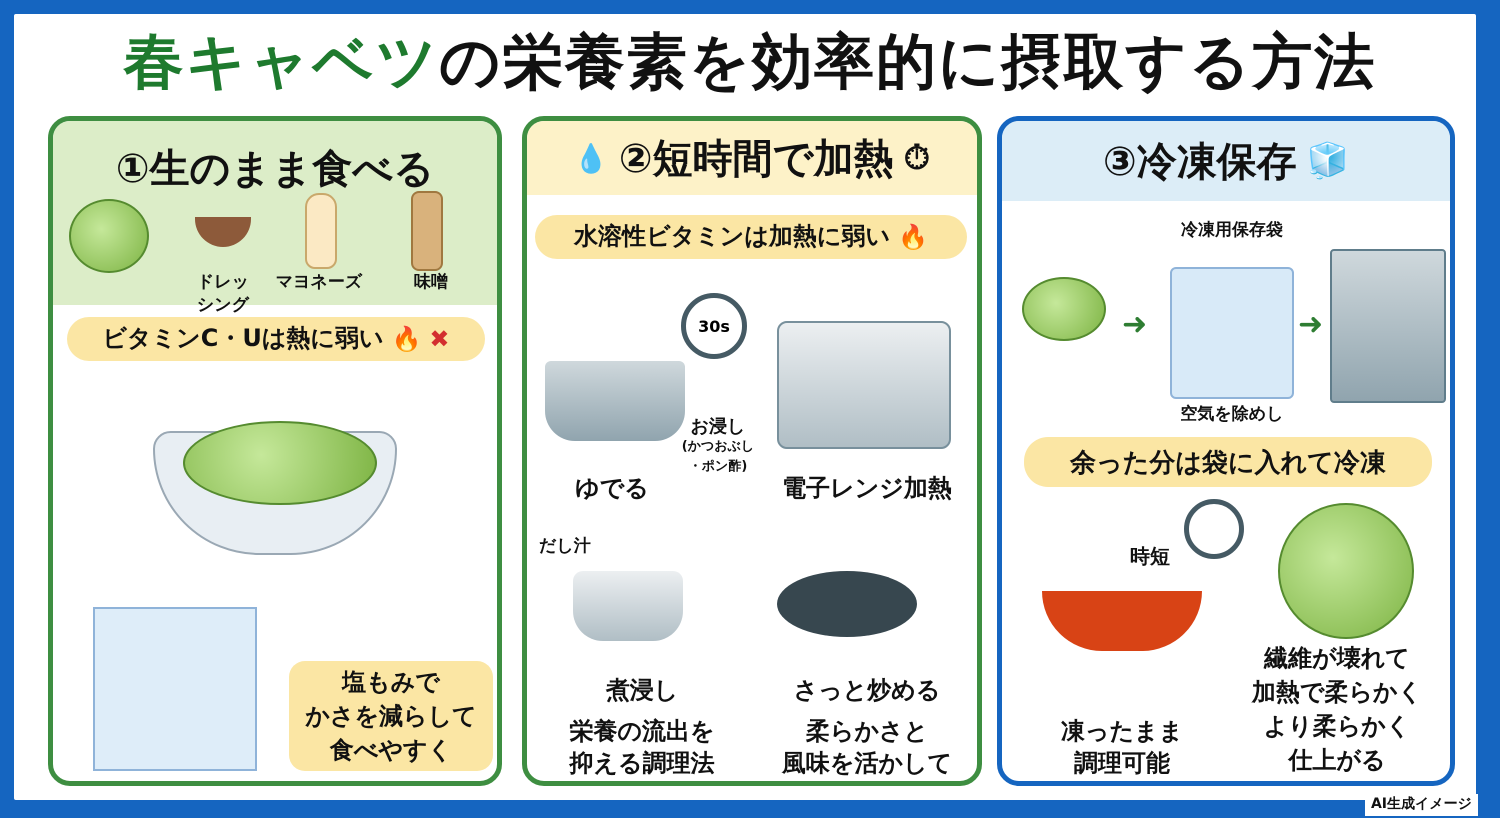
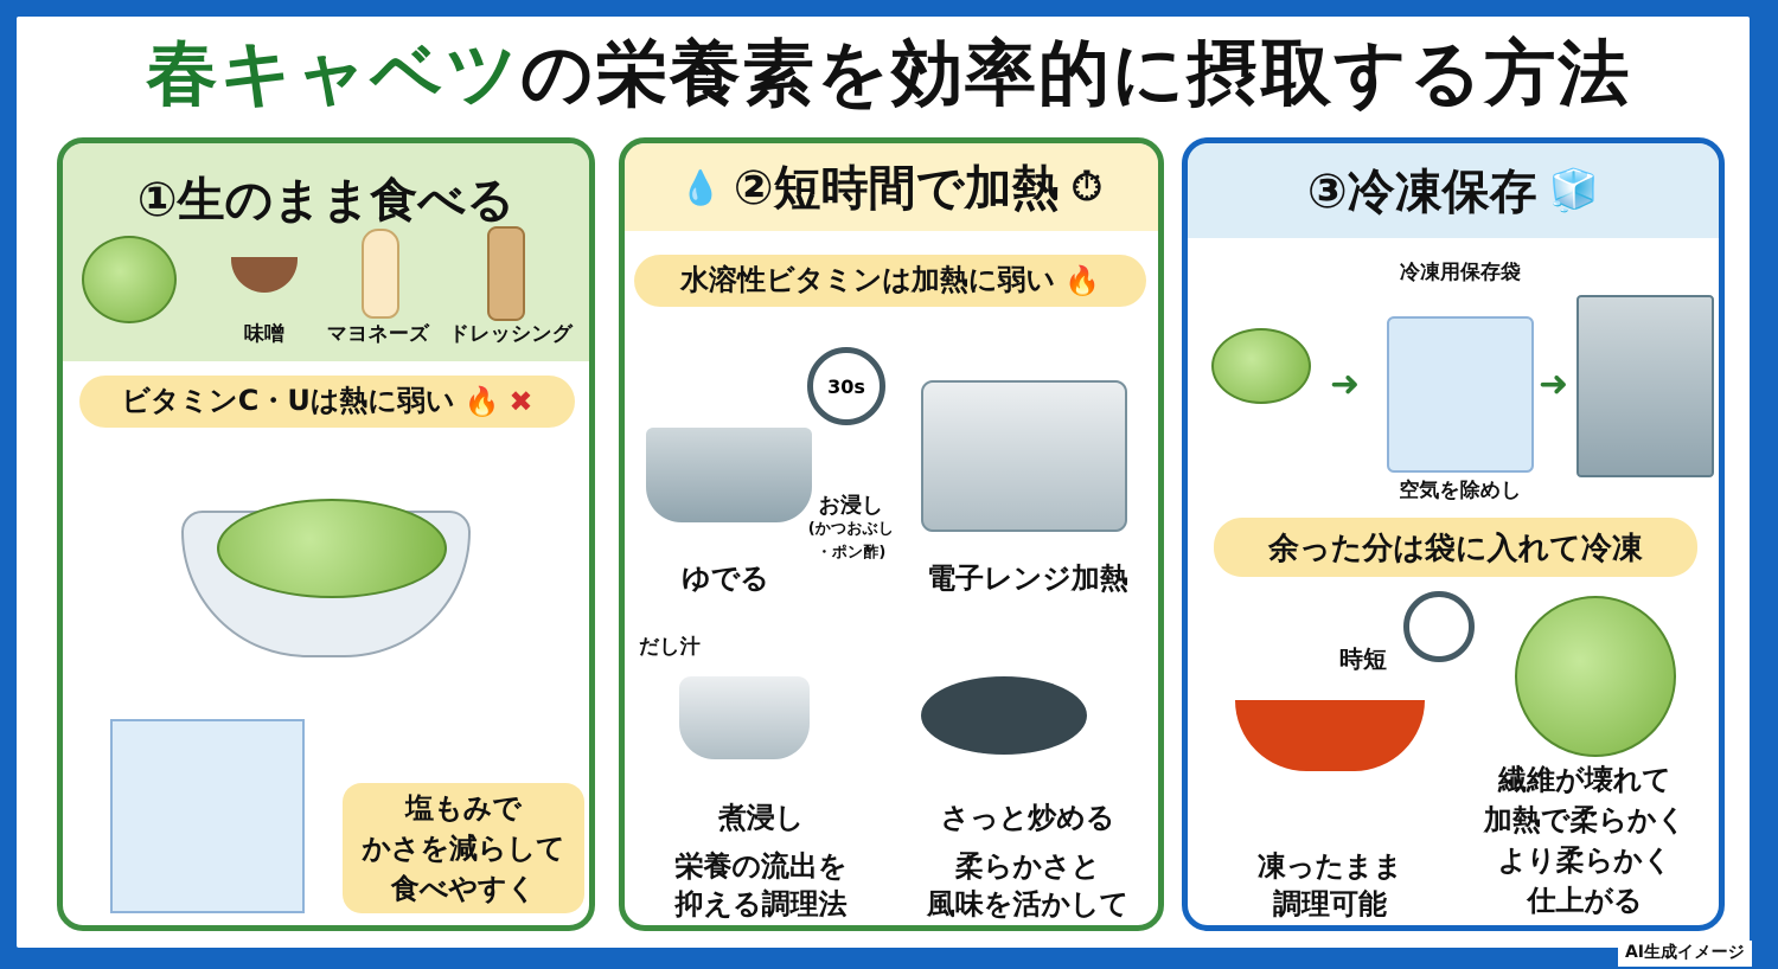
  春キャベツの栄養素を効率的に摂取する方法
  ①生のまま食べる
- ドレッシング
+ 味噌
  マヨネーズ
- 味噌
+ ドレッシング
  ビタミンC・Uは熱に弱い
  🔥
  ✖
  塩もみで
  かさを減らして
  食べやすく
  💧
  ②短時間で加熱
  ⏱
  水溶性ビタミンは加熱に弱い
  🔥
  30s
  お浸し
  (かつおぶし
  ・ポン酢)
  ゆでる
  電子レンジ加熱
  だし汁
  煮浸し
  栄養の流出を
  抑える調理法
  さっと炒める
  柔らかさと
  風味を活かして
  ③冷凍保存
  🧊
  冷凍用保存袋
  ➜
  ➜
  空気を除めし
  余った分は袋に入れて冷凍
  時短
  凍ったまま
  調理可能
  繊維が壊れて
  加熱で柔らかく
  より柔らかく
  仕上がる
  AI生成イメージ
